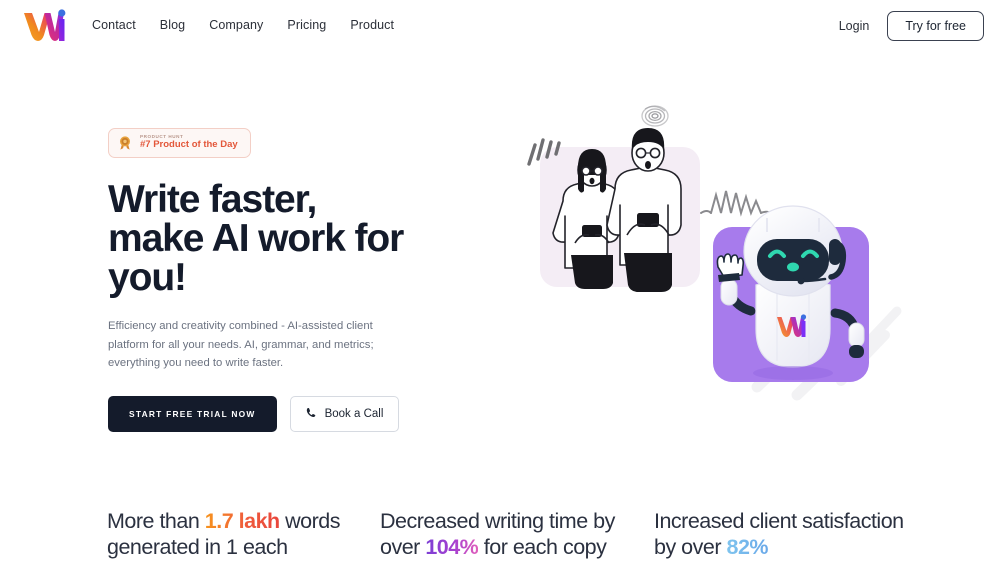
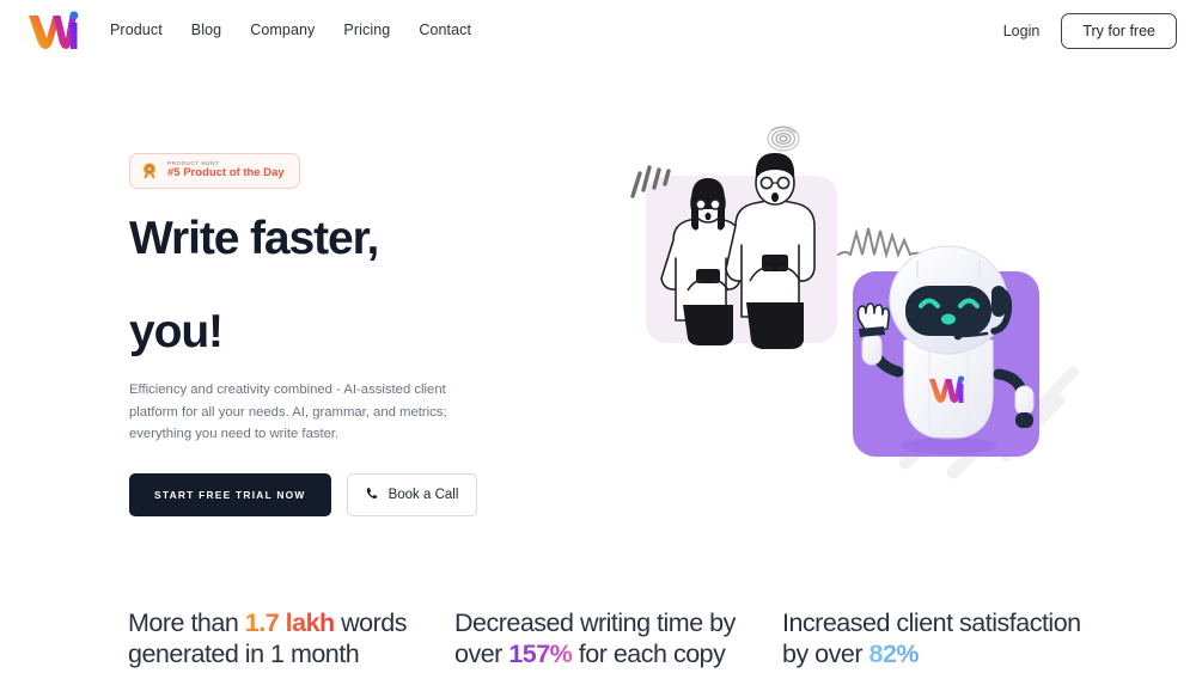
- Contact
+ Product
  Blog
  Company
  Pricing
- Product
+ Contact
  Login
  Try for free
- #7 Product of the Day
+ #5 Product of the Day
  Write faster,
- make AI work for
  you!
  Efficiency and creativity combined - AI-assisted client platform for all your needs. AI, grammar, and metrics; everything you need to write faster.
  START FREE TRIAL NOW
  Book a Call
- More than 1.7 lakh words generated in 1 each
+ More than 1.7 lakh words generated in 1 month
- Decreased writing time by over 104% for each copy
+ Decreased writing time by over 157% for each copy
  Increased client satisfaction by over 82%
